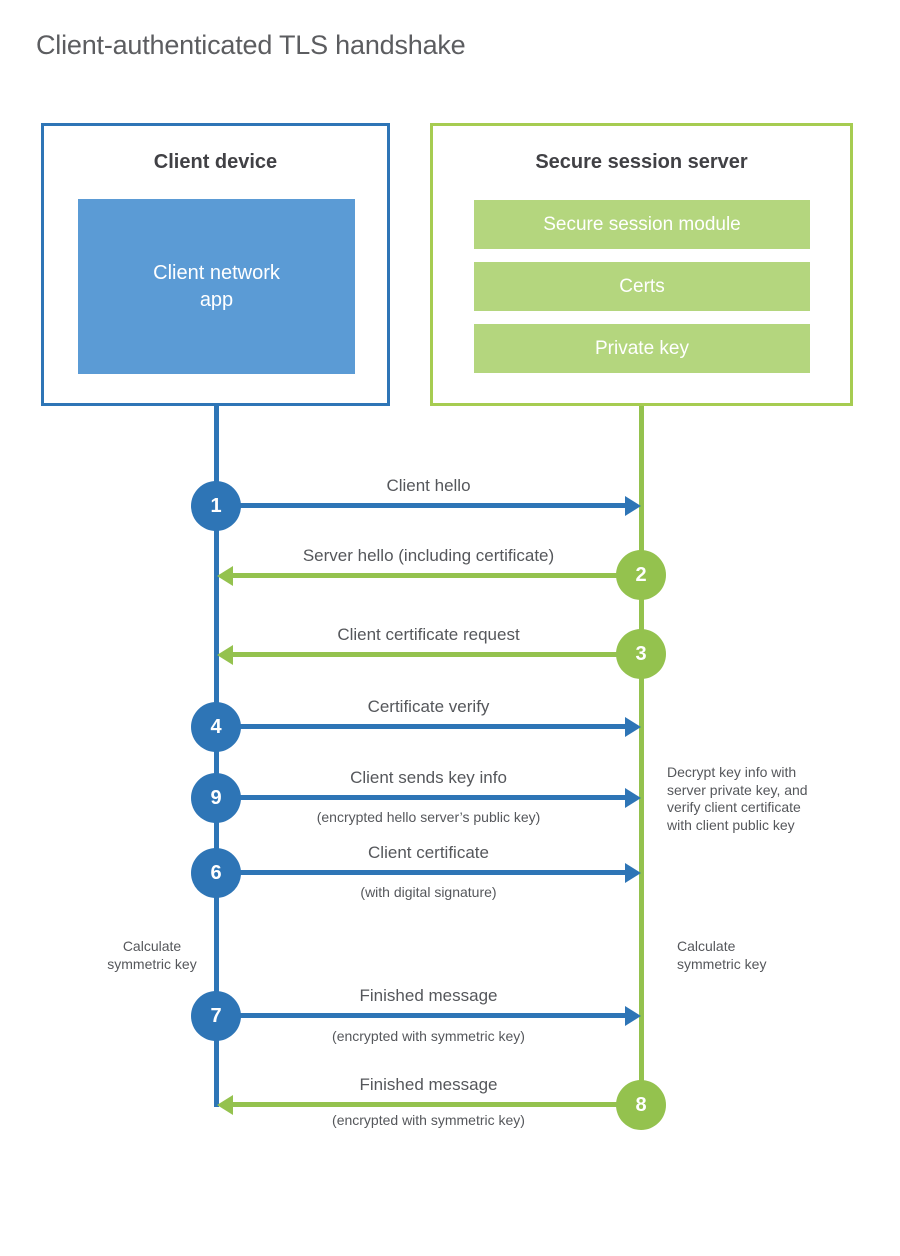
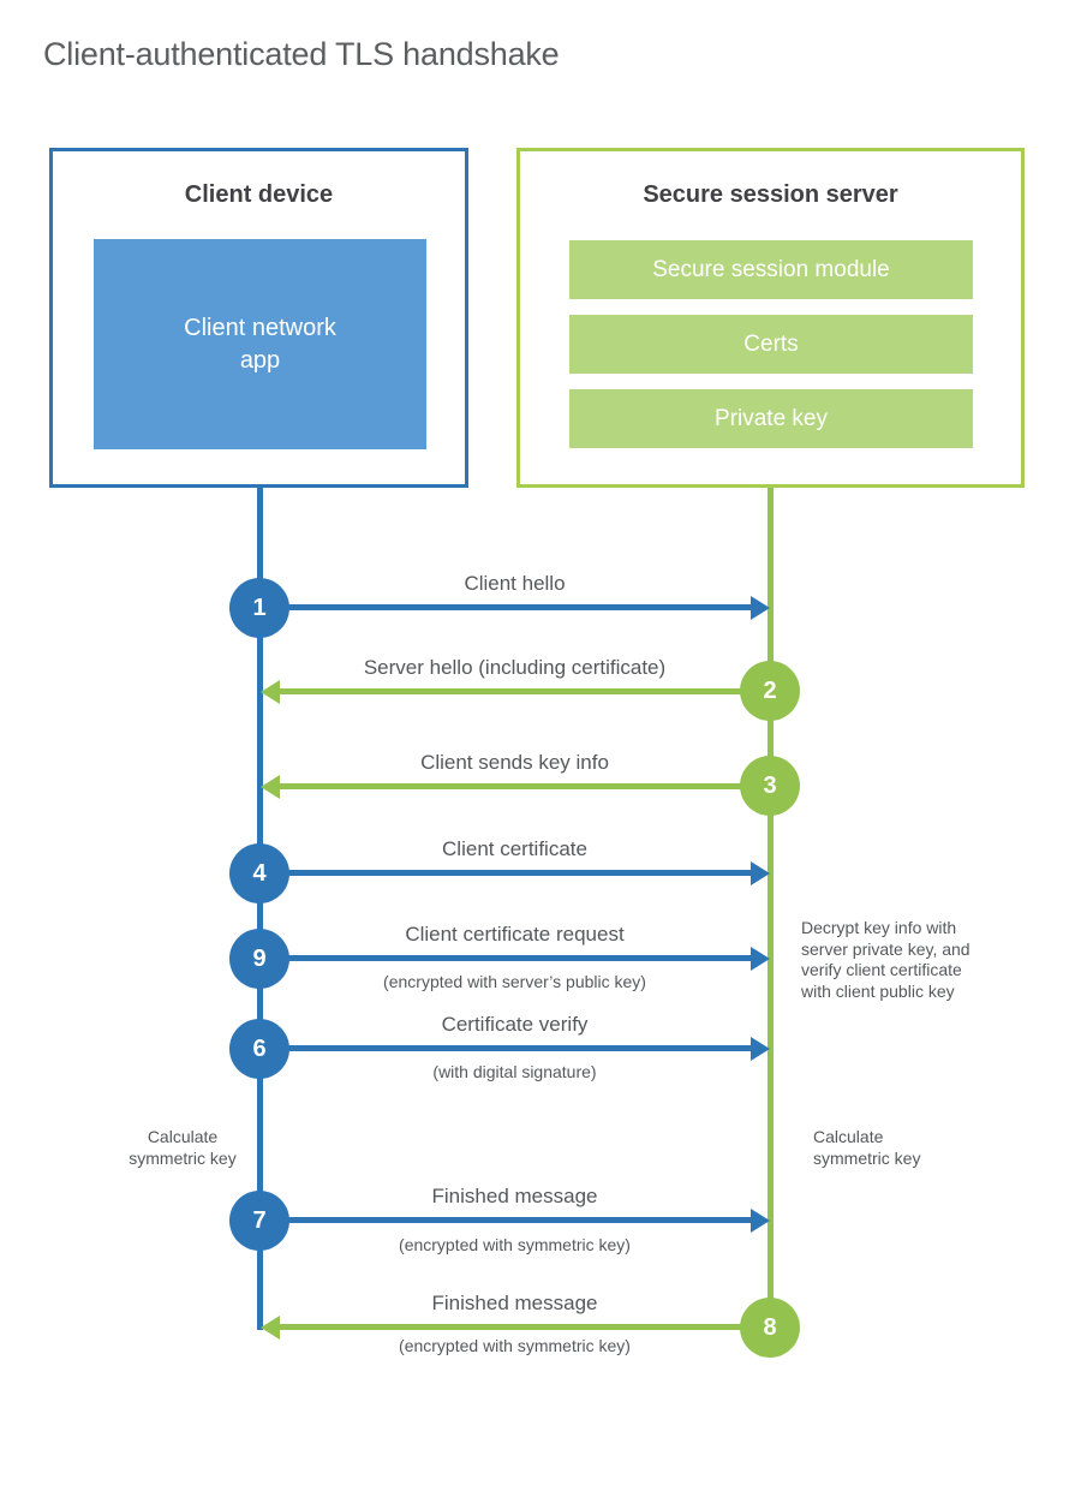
  Client-authenticated TLS handshake
  Client device
  Client network
  app
  Secure session server
  Secure session module
  Certs
  Private key
  Client hello
  1
  Server hello (including certificate)
  2
- Client certificate request
+ Client sends key info
  3
- Certificate verify
+ Client certificate
  4
- Client sends key info
+ Client certificate request
  9
- (encrypted hello server’s public key)
+ (encrypted with server’s public key)
- Client certificate
+ Certificate verify
  6
  (with digital signature)
  Decrypt key info with
  server private key, and
  verify client certificate
  with client public key
  Calculate
  symmetric key
  Calculate
  symmetric key
  Finished message
  7
  (encrypted with symmetric key)
  Finished message
  8
  (encrypted with symmetric key)
